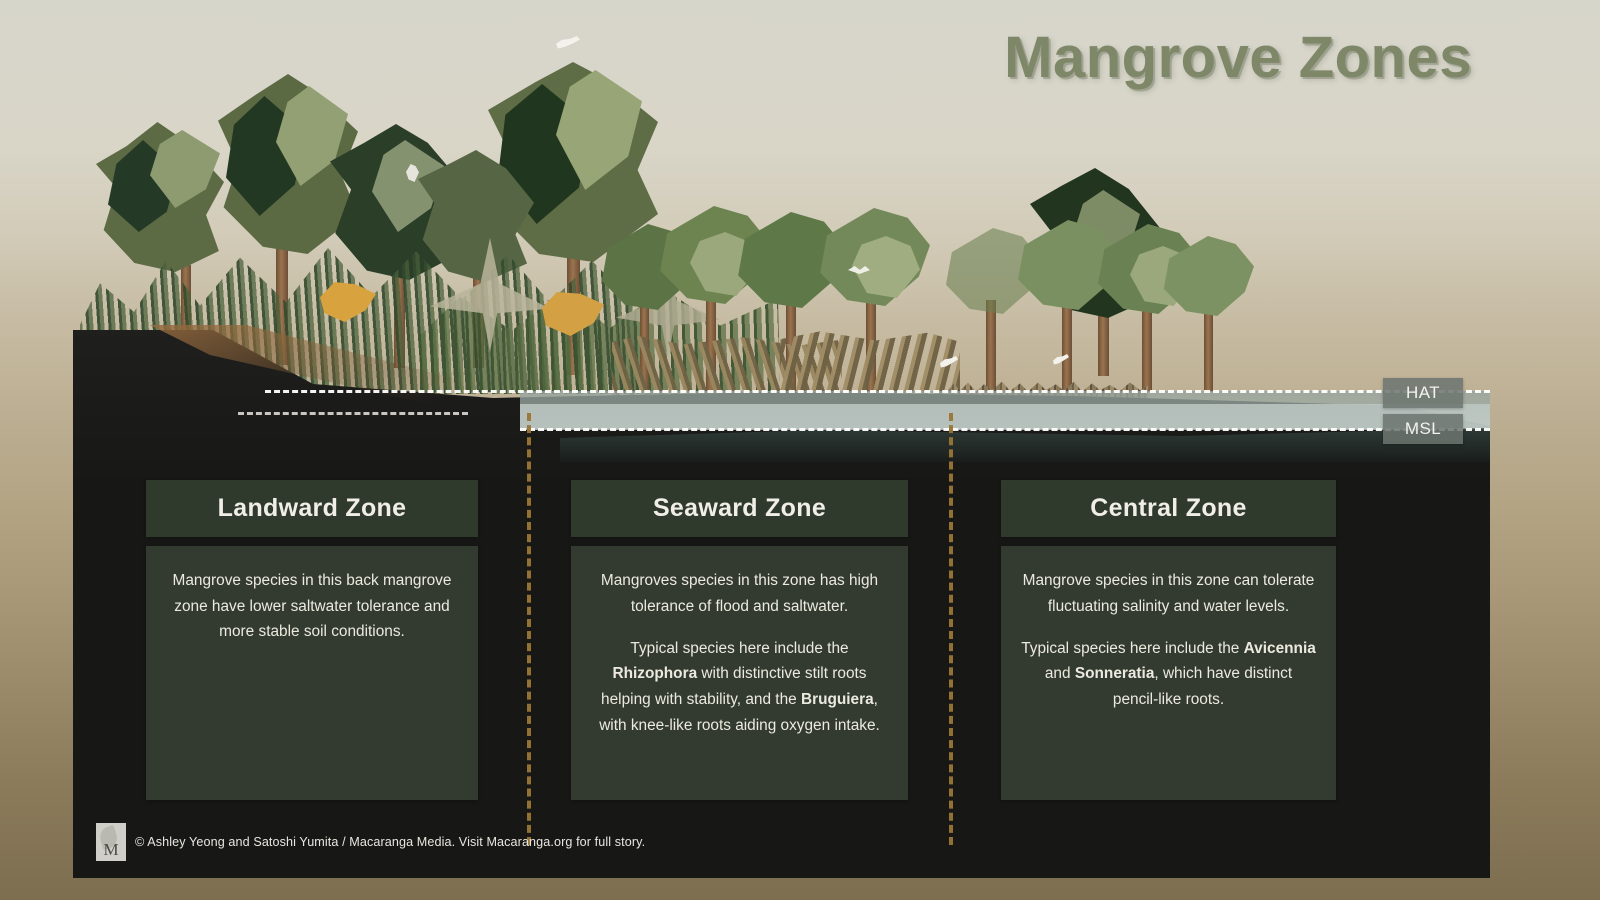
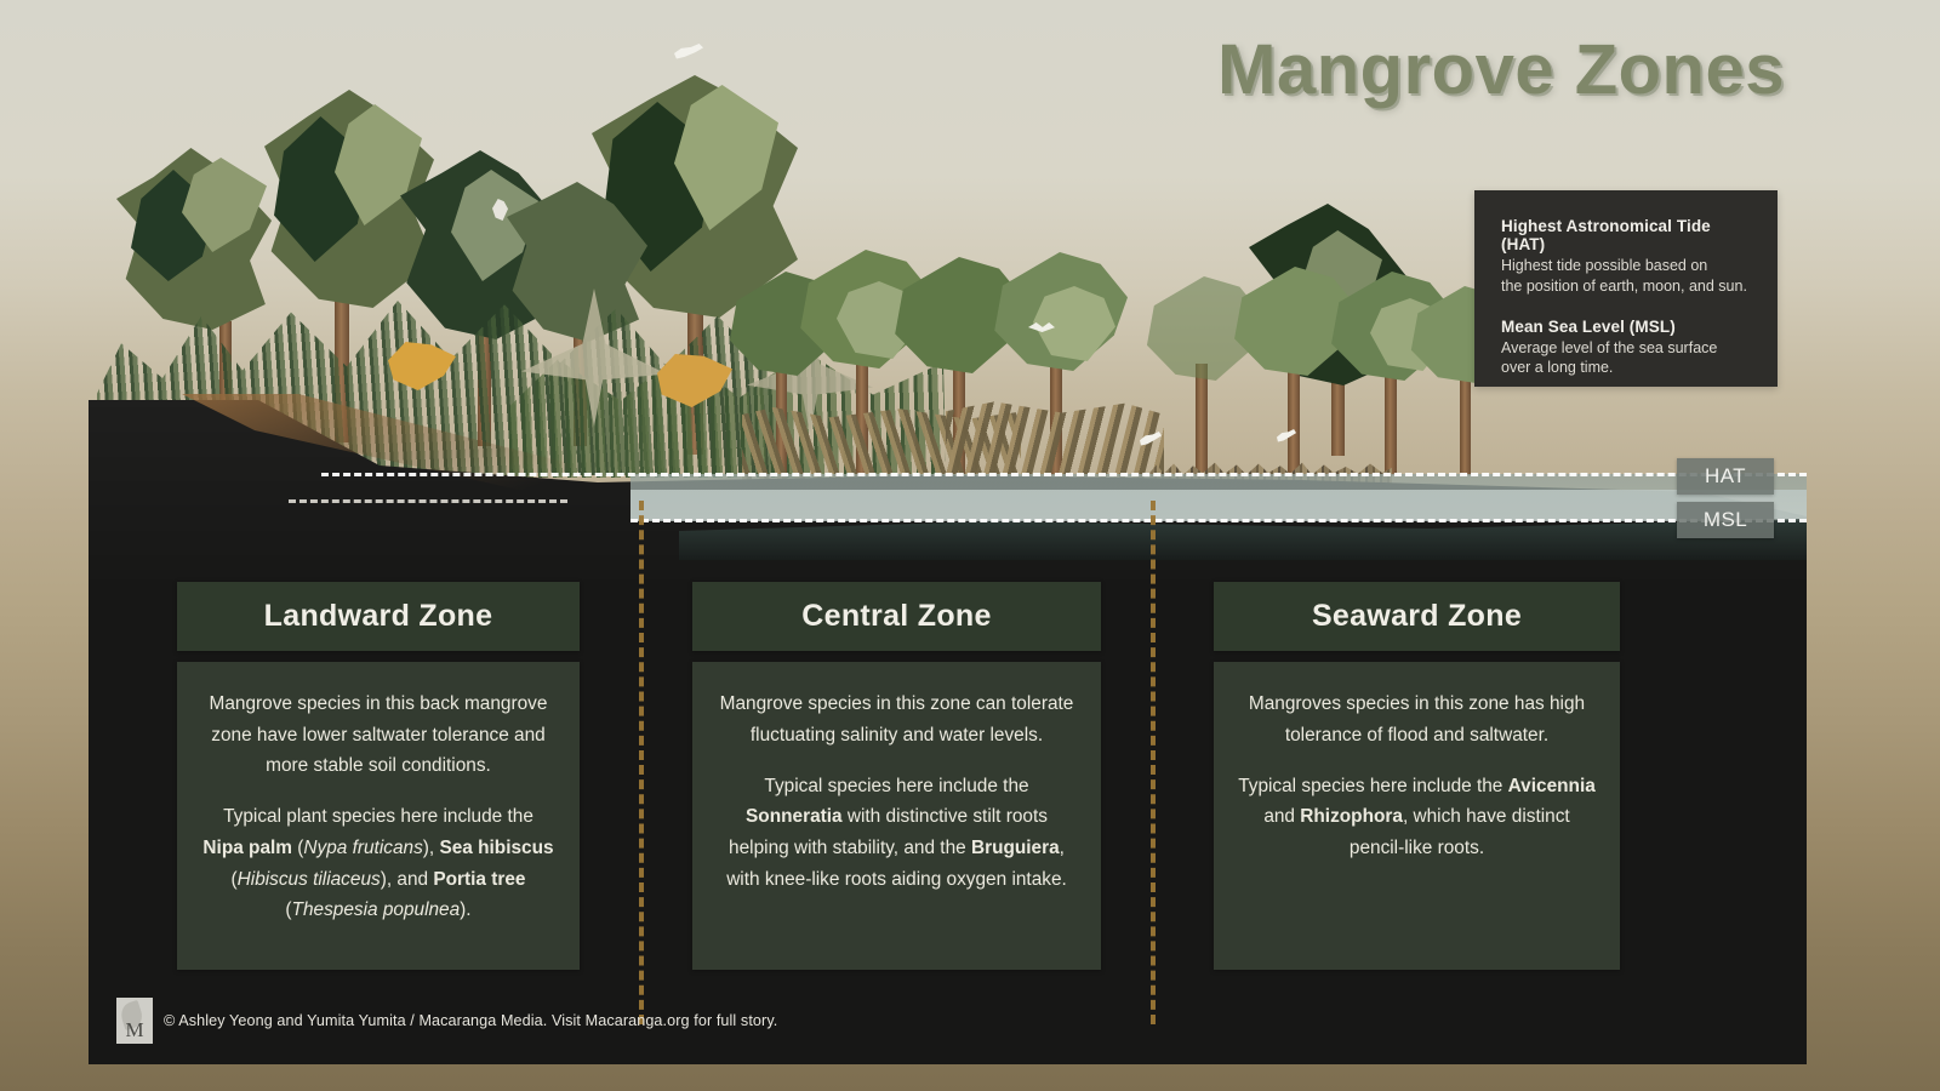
  HAT
  MSL
  Mangrove Zones
+ Highest Astronomical Tide (HAT)
+ Highest tide possible based on
+ the position of earth, moon, and sun.
+ Mean Sea Level (MSL)
+ Average level of the sea surface
+ over a long time.
  Landward Zone
  Mangrove species in this back mangrove zone have lower saltwater tolerance and more stable soil conditions.
+ Typical plant species here include the Nipa palm (Nypa fruticans), Sea hibiscus (Hibiscus tiliaceus), and Portia tree (Thespesia populnea).
- Seaward Zone
+ Central Zone
- Mangroves species in this zone has high tolerance of flood and saltwater.
+ Mangrove species in this zone can tolerate fluctuating salinity and water levels.
- Typical species here include the Rhizophora with distinctive stilt roots helping with stability, and the Bruguiera, with knee-like roots aiding oxygen intake.
+ Typical species here include the Sonneratia with distinctive stilt roots helping with stability, and the Bruguiera, with knee-like roots aiding oxygen intake.
- Central Zone
+ Seaward Zone
- Mangrove species in this zone can tolerate fluctuating salinity and water levels.
+ Mangroves species in this zone has high tolerance of flood and saltwater.
- Typical species here include the Avicennia and Sonneratia, which have distinct pencil-like roots.
+ Typical species here include the Avicennia and Rhizophora, which have distinct pencil-like roots.
  M
- © Ashley Yeong and Satoshi Yumita / Macaranga Media. Visit Macaranga.org for full story.
+ © Ashley Yeong and Yumita Yumita / Macaranga Media. Visit Macaranga.org for full story.
